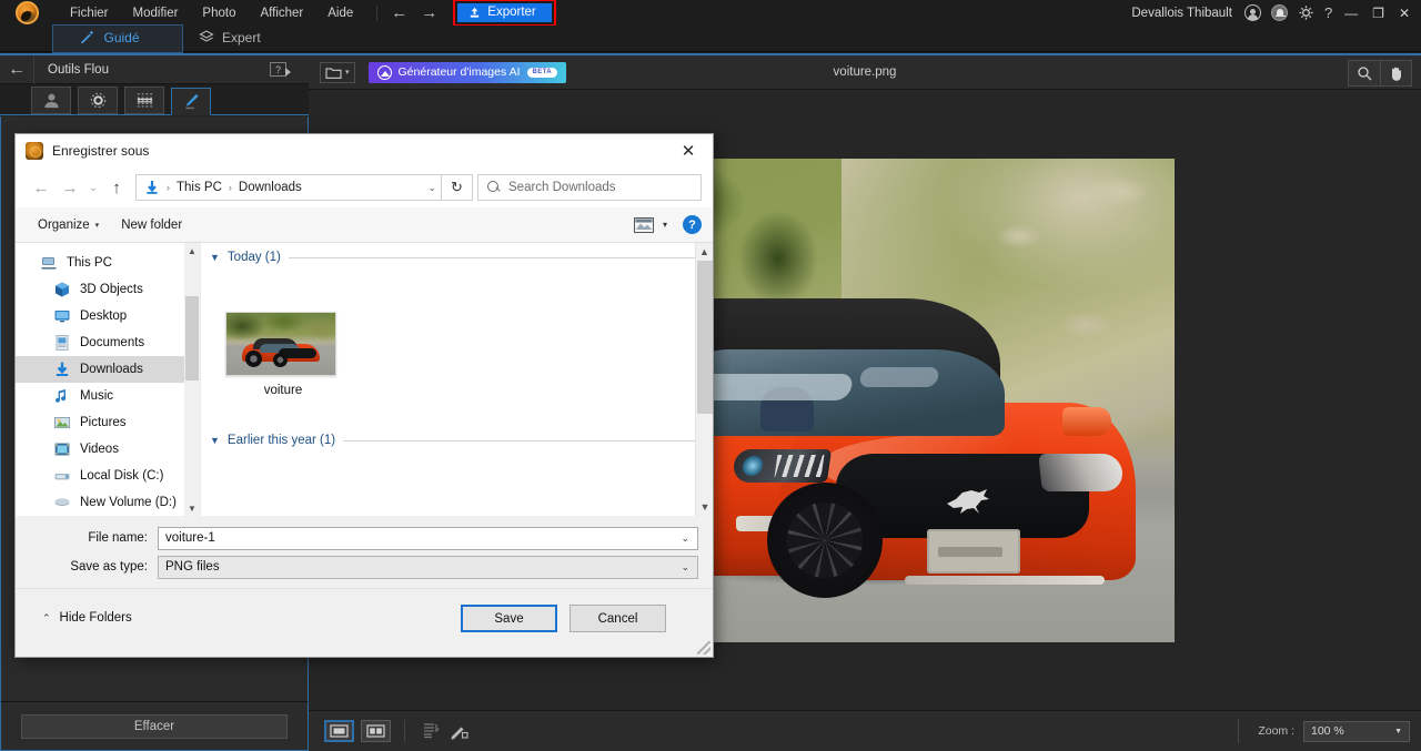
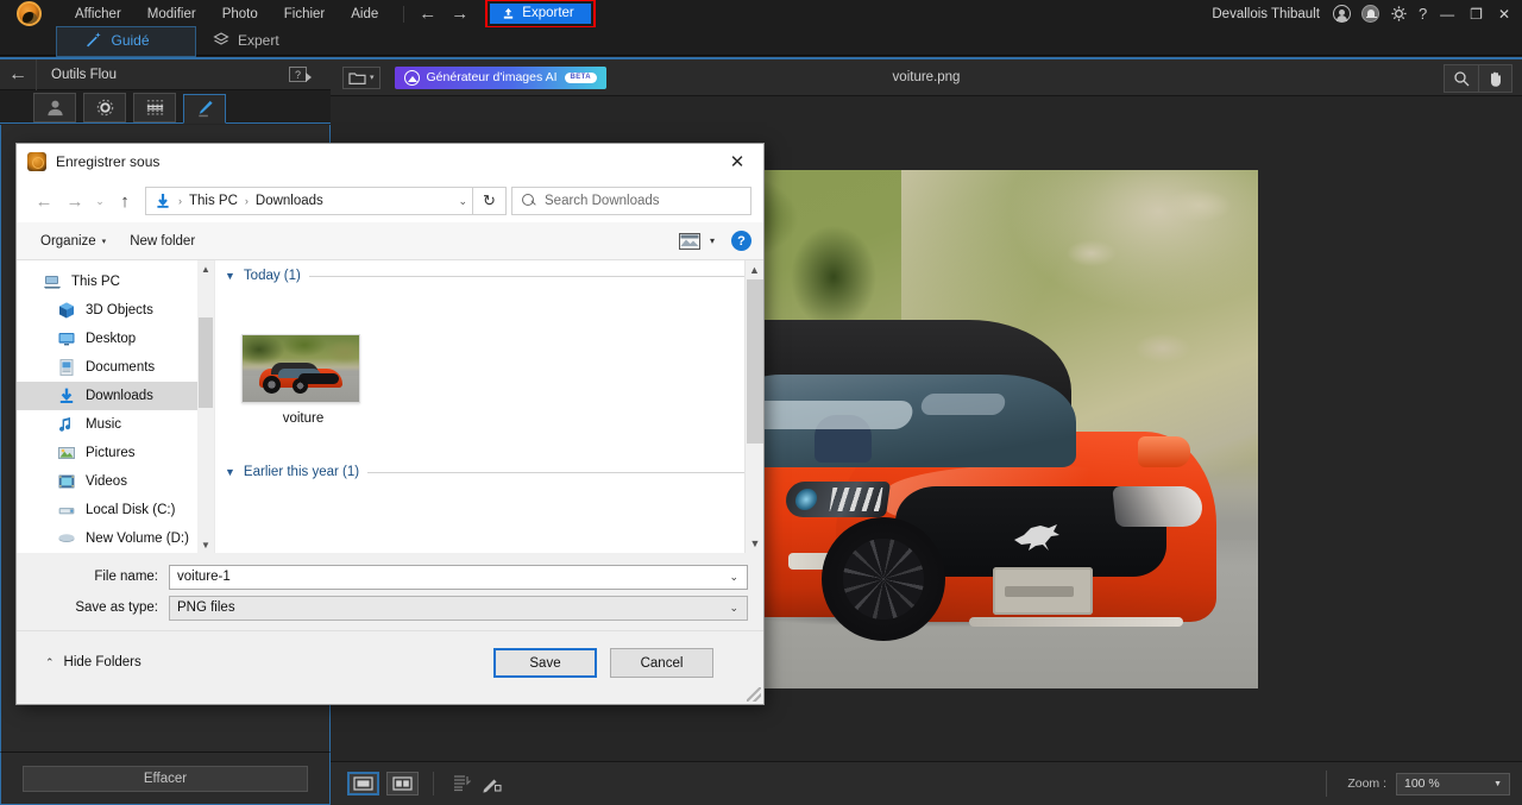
- Fichier
+ Afficher
  Modifier
  Photo
- Afficher
+ Fichier
  Aide
  ←
  →
  Exporter
  Devallois Thibault
  ?
  —
  ❐
  ✕
  Guidé
  Expert
  ←
  Outils Flou
  ?
  Effacer
  Générateur d'images AI
  voiture.png
  Zoom :
  100 %
  Enregistrer sous
  ✕
  ←
  →
  ⌄
  ↑
  ›
  This PC
  ›
  Downloads
  ⌄
  ↻
  Search Downloads
  Organize
  New folder
  ▾
  ?
  This PC
  3D Objects
  Desktop
  Documents
  Downloads
  Music
  Pictures
  Videos
  Local Disk (C:)
  New Volume (D:)
  ▲
  ▼
  ▼
  Today (1)
  voiture
  ▼
  Earlier this year (1)
  ▲
  ▼
  File name:
  voiture-1
  ⌄
  Save as type:
  PNG files
  ⌄
  ⌃
  Hide Folders
  Save
  Cancel
